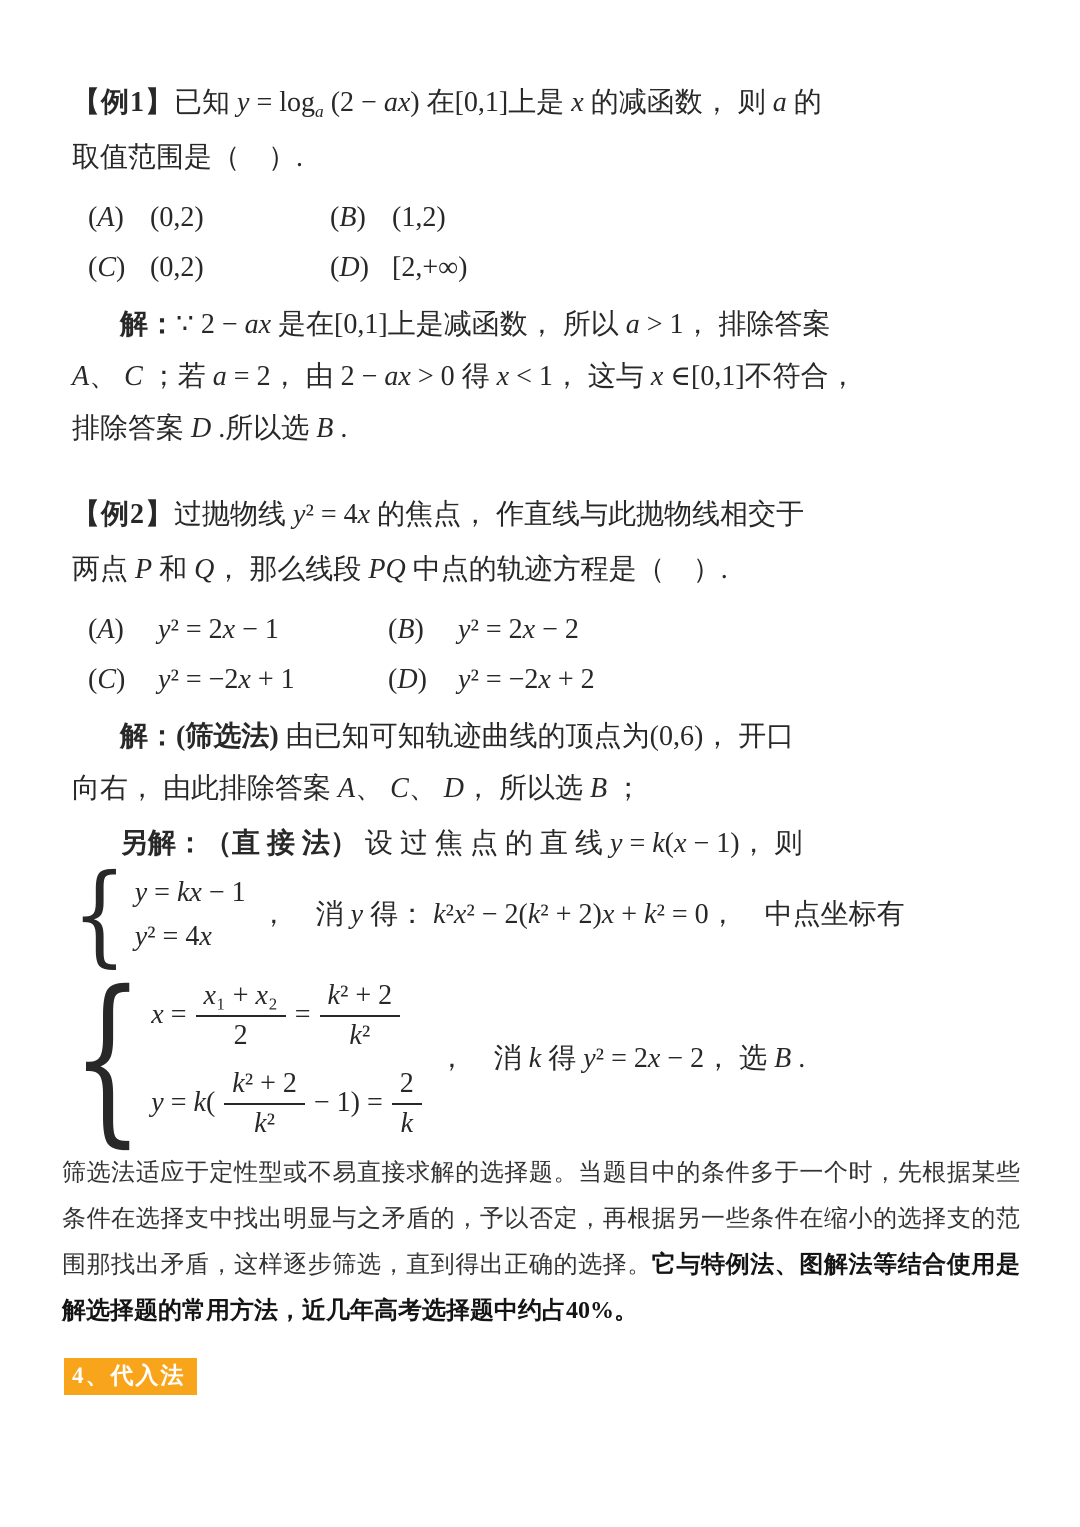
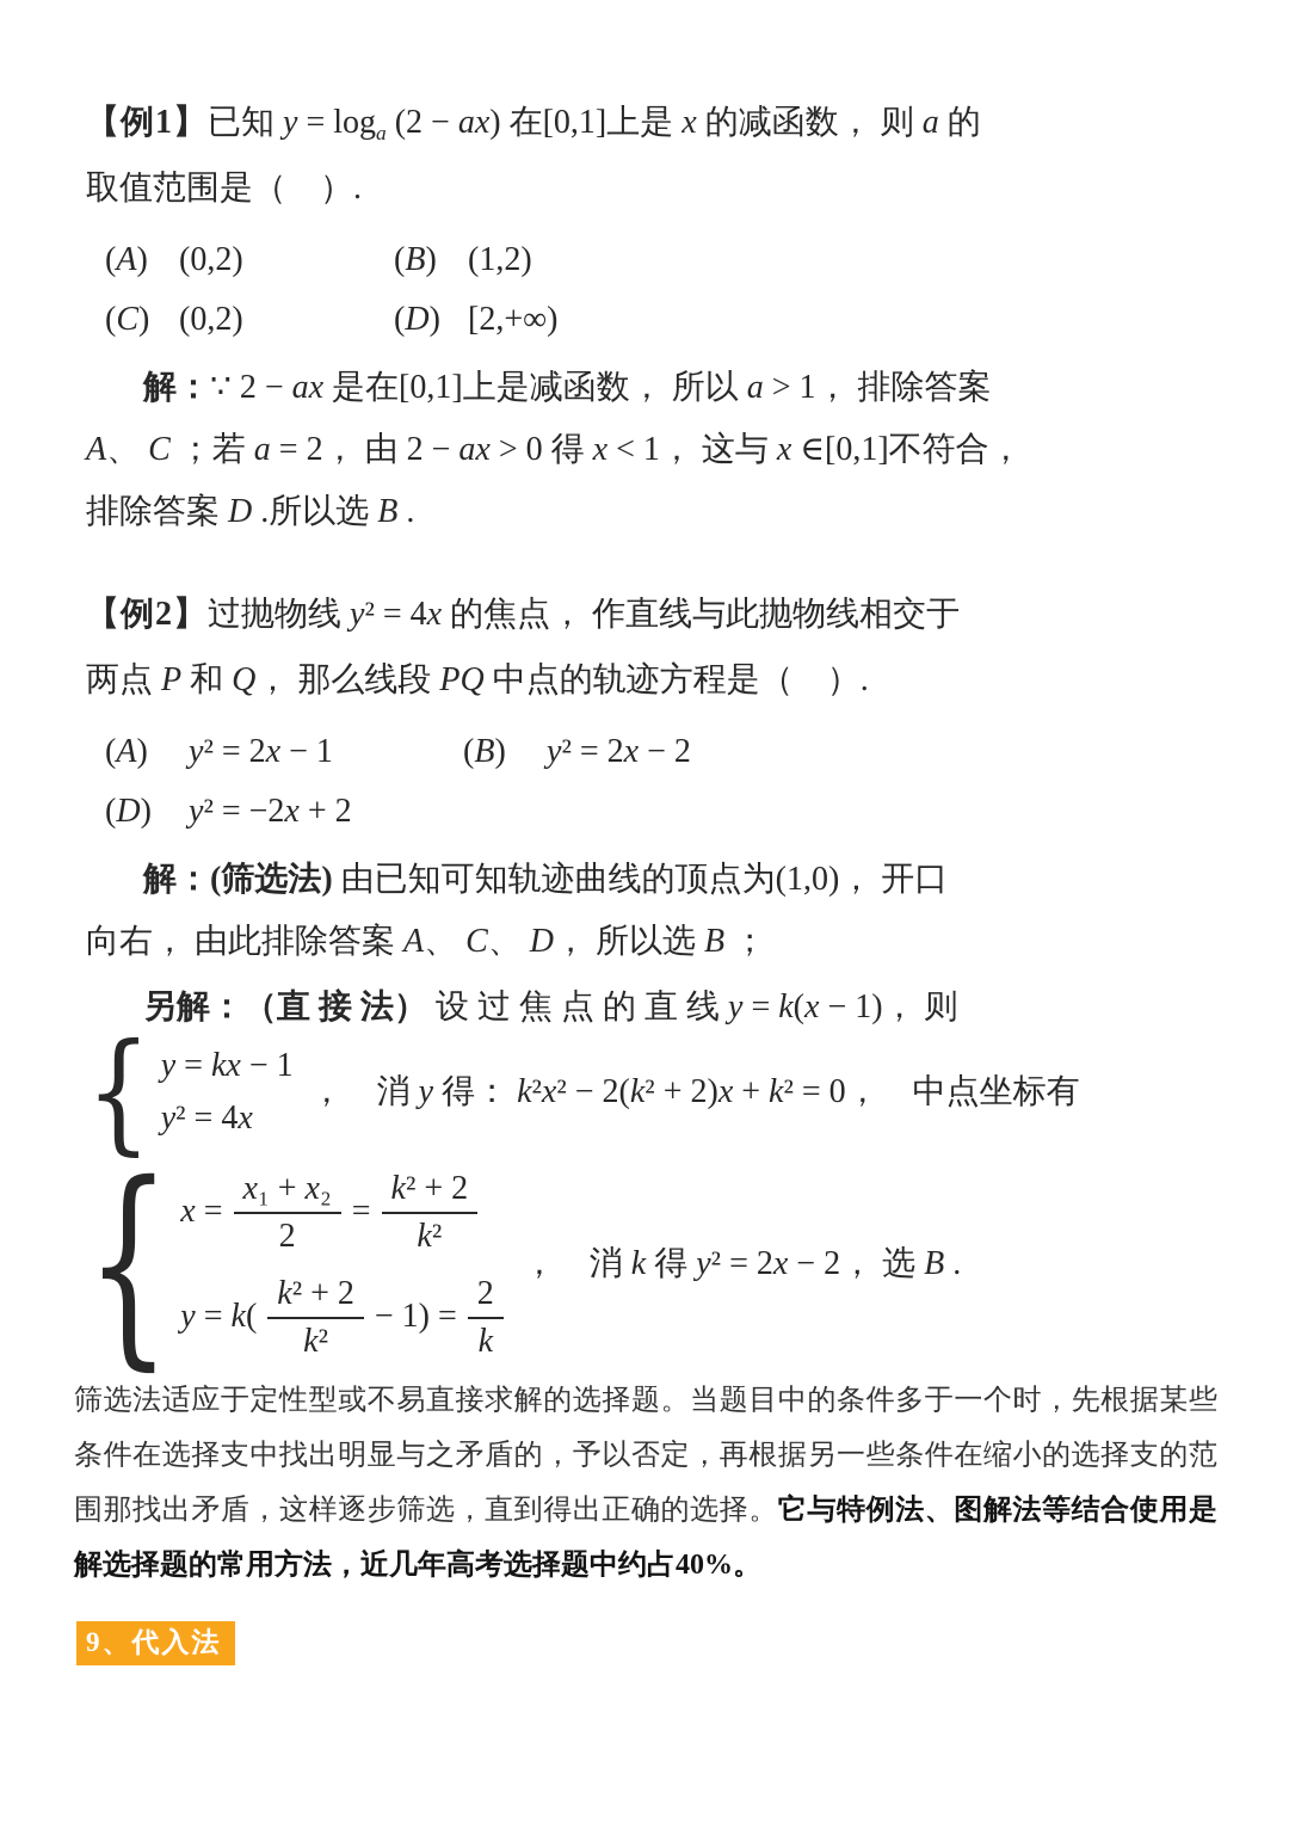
  【例1】已知 y = loga (2 − ax) 在[0,1]上是 x 的减函数， 则 a 的
  取值范围是（ ）.
  (A) (0,2)
  (B) (1,2)
  (C) (0,2)
  (D) [2,+∞)
  解：∵ 2 − ax 是在[0,1]上是减函数， 所以 a > 1， 排除答案
  A、 C ；若 a = 2， 由 2 − ax > 0 得 x < 1， 这与 x ∈[0,1]不符合，
  排除答案 D .所以选 B .
  【例2】过抛物线 y² = 4x 的焦点， 作直线与此抛物线相交于
  两点 P 和 Q， 那么线段 PQ 中点的轨迹方程是（ ）.
  (A) y² = 2x − 1
  (B) y² = 2x − 2
- (C) y² = −2x + 1
  (D) y² = −2x + 2
- 解：(筛选法) 由已知可知轨迹曲线的顶点为(0,6)， 开口
+ 解：(筛选法) 由已知可知轨迹曲线的顶点为(1,0)， 开口
  向右， 由此排除答案 A、 C、 D， 所以选 B ；
  另解：（直 接 法） 设 过 焦 点 的 直 线 y = k(x − 1)， 则
  {
  y = kx − 1
  y² = 4x
  ， 消 y 得： k²x² − 2(k² + 2)x + k² = 0， 中点坐标有
  {
  x =
  x₁ + x₂
  2
  =
  k² + 2
  k²
  y = k(
  k² + 2
  k²
  − 1) =
  2
  k
  ， 消 k 得 y² = 2x − 2， 选 B .
  筛选法适应于定性型或不易直接求解的选择题。当题目中的条件多于一个时，先根据某些条件在选择支中找出明显与之矛盾的，予以否定，再根据另一些条件在缩小的选择支的范围那找出矛盾，这样逐步筛选，直到得出正确的选择。它与特例法、图解法等结合使用是解选择题的常用方法，近几年高考选择题中约占40%。
- 4、代入法
+ 9、代入法
